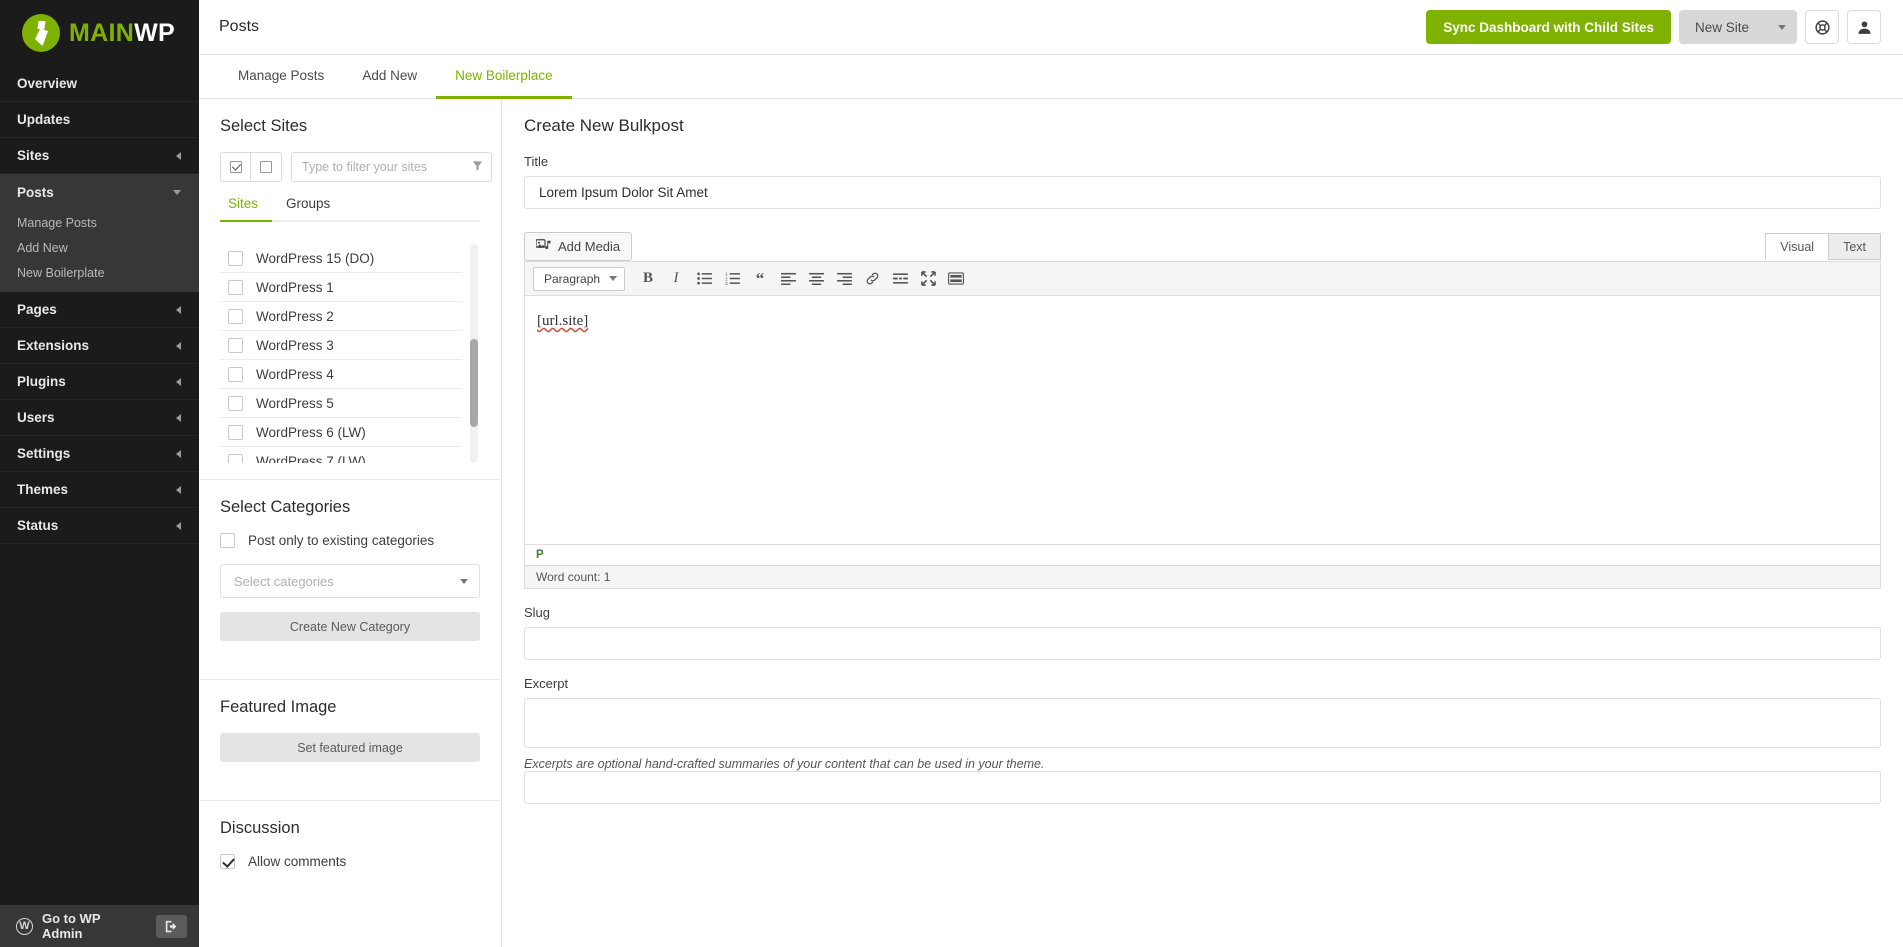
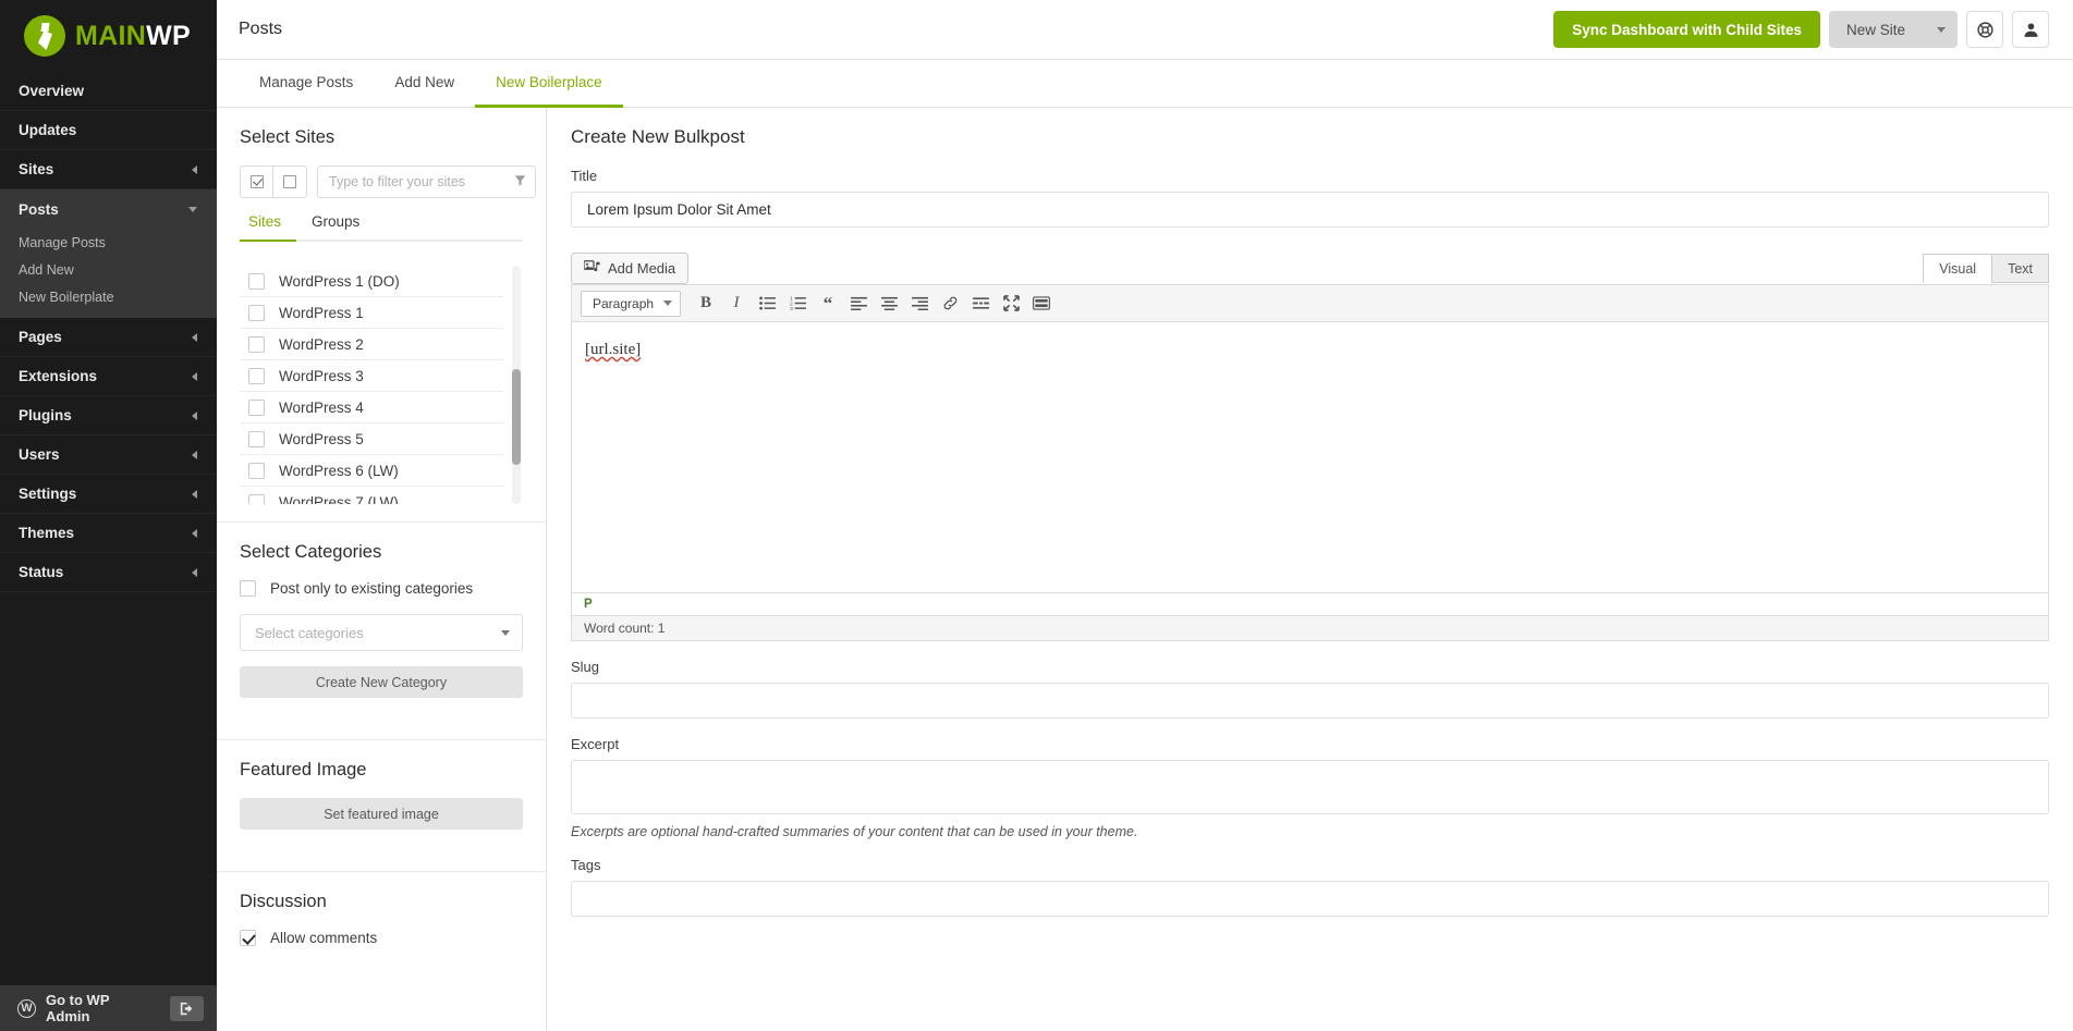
  MAINWP
  Overview
  Updates
  Sites
  Posts
  Manage Posts
  Add New
  New Boilerplate
  Pages
  Extensions
  Plugins
  Users
  Settings
  Themes
  Status
  W
  Go to WP Admin
  Posts
  Sync Dashboard with Child Sites
  New Site
  Manage Posts
  Add New
  New Boilerplace
  Select Sites
  Type to filter your sites
  Sites
  Groups
- WordPress 15 (DO)
+ WordPress 1 (DO)
  WordPress 1
  WordPress 2
  WordPress 3
  WordPress 4
  WordPress 5
  WordPress 6 (LW)
  WordPress 7 (LW)
  Select Categories
  Post only to existing categories
  Select categories
  Create New Category
  Featured Image
  Set featured image
  Discussion
  Allow comments
  Create New Bulkpost
  Title
  Lorem Ipsum Dolor Sit Amet
  Add Media
  Visual
  Text
  Paragraph
  B
  I
  “
  [url.site]
  P
  Word count: 1
  Slug
  Excerpt
  Excerpts are optional hand-crafted summaries of your content that can be used in your theme.
+ Tags
